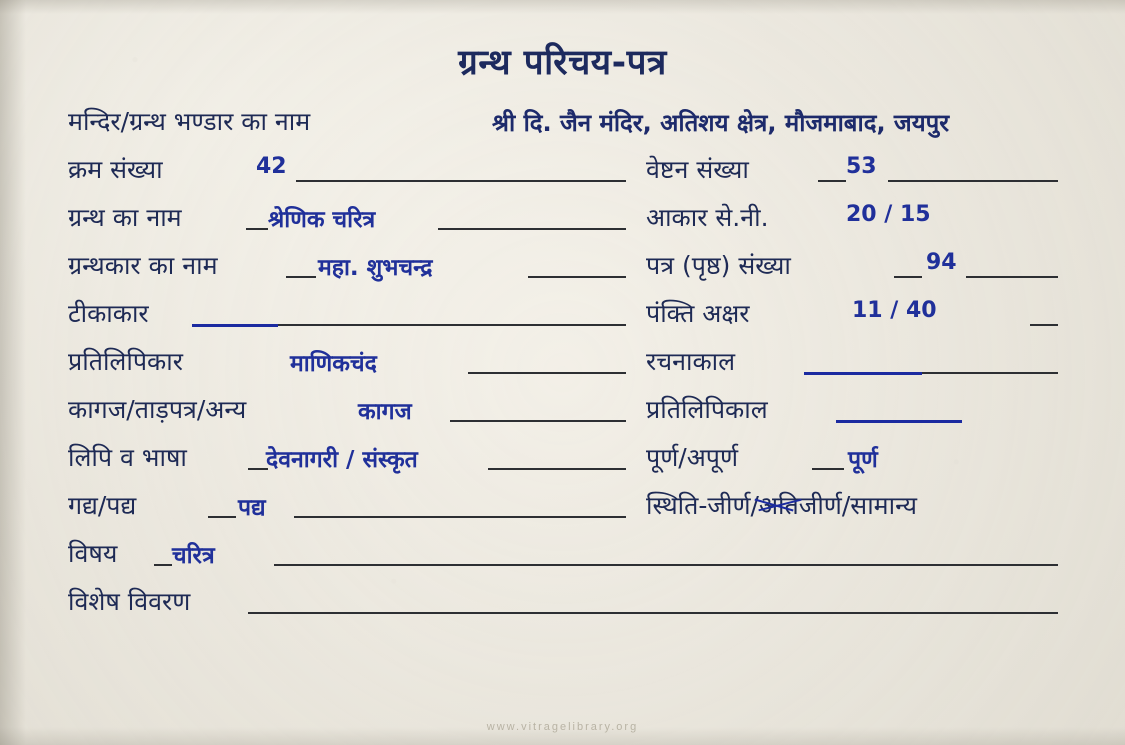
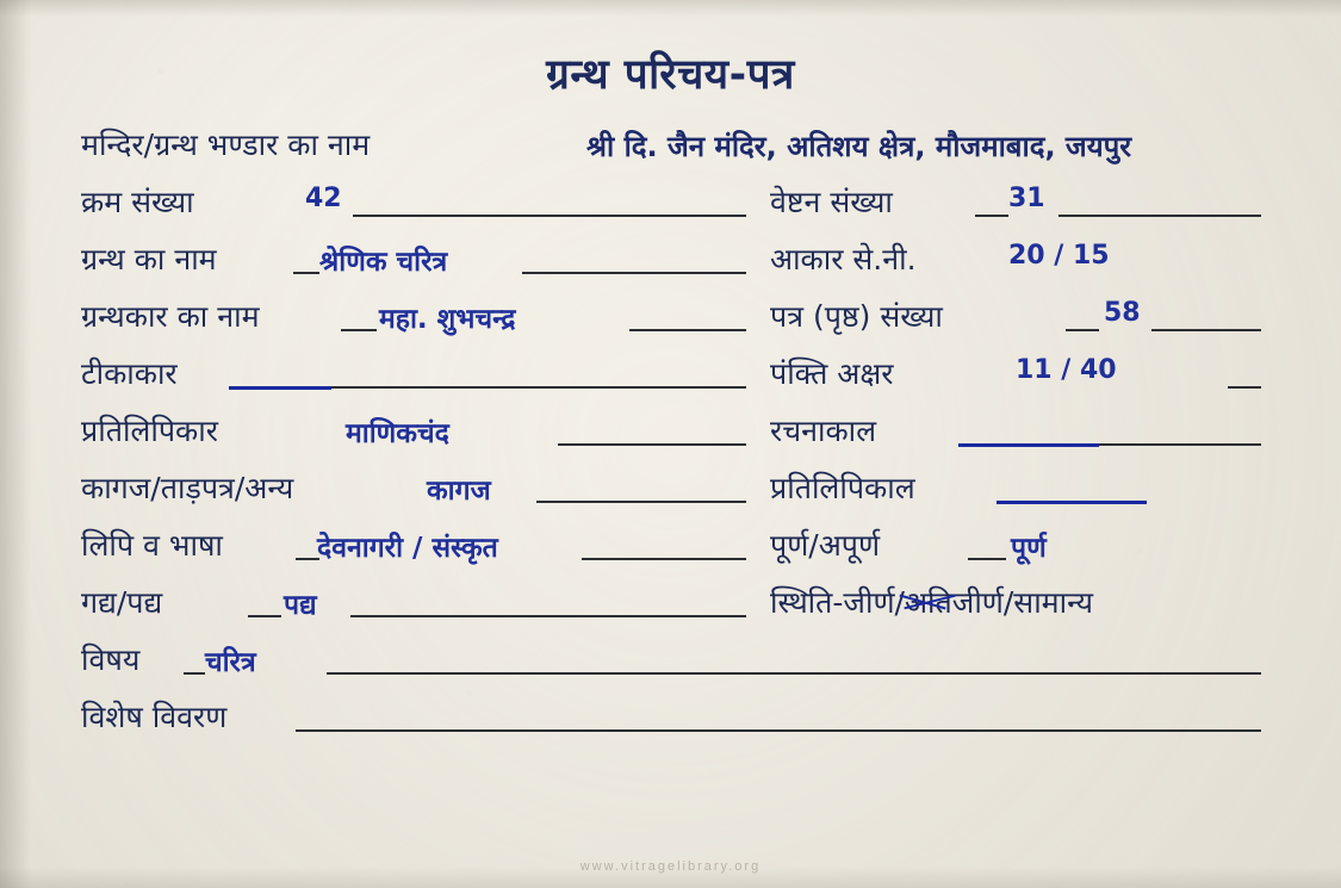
  ग्रन्थ परिचय-पत्र
  मन्दिर/ग्रन्थ भण्डार का नाम
  श्री दि. जैन मंदिर, अतिशय क्षेत्र, मौजमाबाद, जयपुर
  क्रम संख्या
  42
  वेष्टन संख्या
- 53
+ 31
  ग्रन्थ का नाम
  श्रेणिक चरित्र
  आकार से.नी.
  20 / 15
  ग्रन्थकार का नाम
  महा. शुभचन्द्र
  पत्र (पृष्ठ) संख्या
- 94
+ 58
  टीकाकार
  पंक्ति अक्षर
  11 / 40
  प्रतिलिपिकार
  माणिकचंद
  रचनाकाल
  कागज/ताड़पत्र/अन्य
  कागज
  प्रतिलिपिकाल
  लिपि व भाषा
  देवनागरी / संस्कृत
  पूर्ण/अपूर्ण
  पूर्ण
  गद्य/पद्य
  पद्य
  स्थिति-जीर्ण/अतिजीर्ण/सामान्य
  विषय
  चरित्र
  विशेष विवरण
  www.vitragelibrary.org
